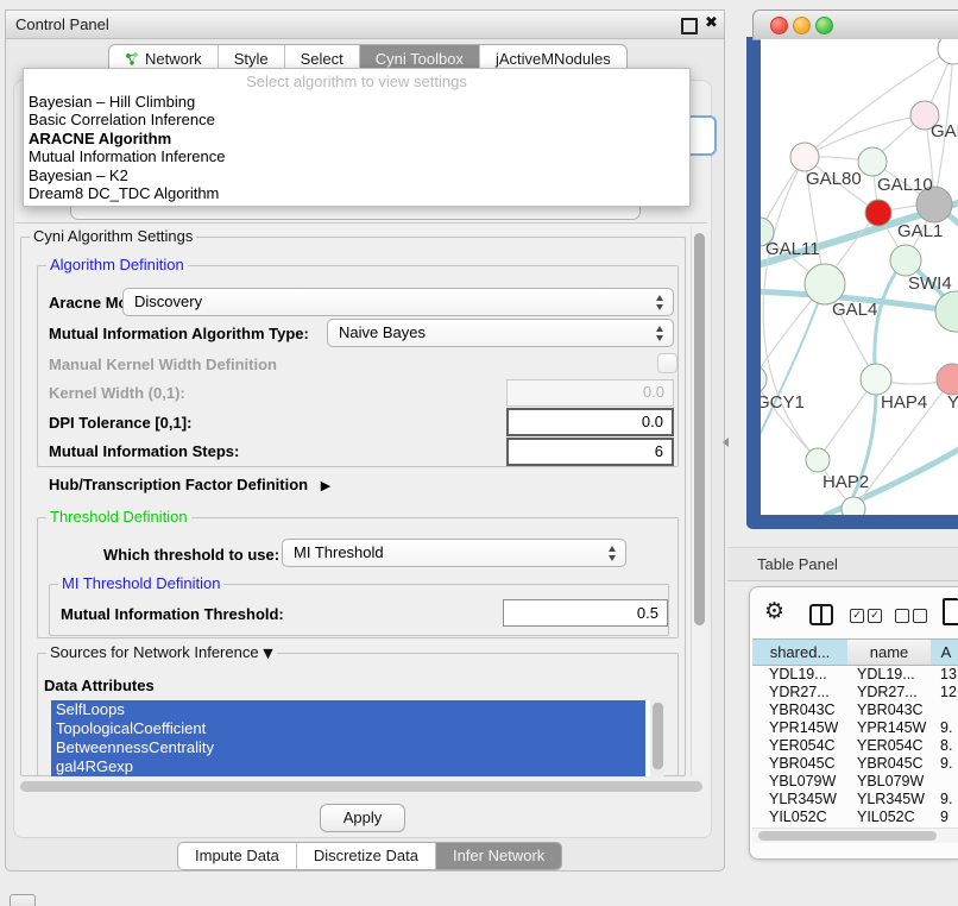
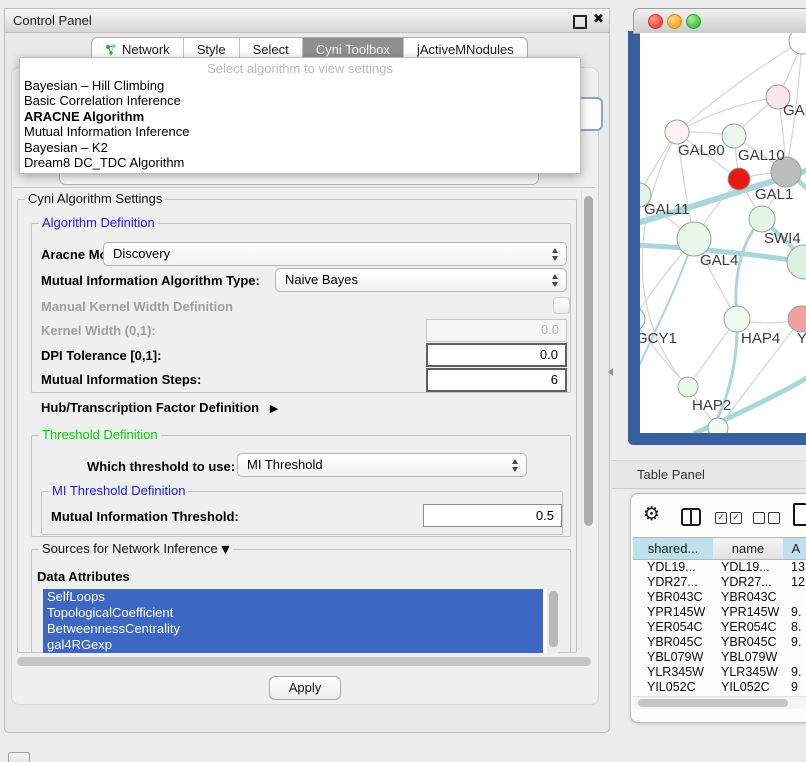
  Control Panel
  ✖
  Network
  Style
  Select
  Cyni Toolbox
  jActiveMNodules
  Select algorithm to view settings
  Bayesian – Hill Climbing
  Basic Correlation Inference
  ARACNE Algorithm
  Mutual Information Inference
  Bayesian – K2
  Dream8 DC_TDC Algorithm
  Cyni Algorithm Settings
  Algorithm Definition
  Discovery
  Mutual Information Algorithm Type:
  Naive Bayes
  Manual Kernel Width Definition
  Kernel Width (0,1):
  0.0
  DPI Tolerance [0,1]:
  0.0
  Mutual Information Steps:
  6
  Hub/Transcription Factor Definition ▶
  Threshold Definition
  Which threshold to use:
  MI Threshold
  MI Threshold Definition
  Mutual Information Threshold:
  0.5
  Sources for Network Inference ▼
  Data Attributes
  SelfLoops
  TopologicalCoefficient
  BetweennessCentrality
  gal4RGexp
  Apply
- Impute Data
- Discretize Data
- Infer Network
  GAL80
  GAL10
  GAL1
  GAL11
  SWI4
  GAL4
  GCY1
  HAP4
  Y
  HAP2
  Table Panel
  ⚙
  ✓
  ✓
  shared...
  name
  A
  YDL19...
  YDL19...
  13
  YDR27...
  YDR27...
  12
  YBR043C
  YBR043C
  YPR145W
  YPR145W
  9.
  YER054C
  YER054C
  8.
  YBR045C
  YBR045C
  9.
  YBL079W
  YBL079W
  YLR345W
  YLR345W
  9.
  YIL052C
  YIL052C
  9
